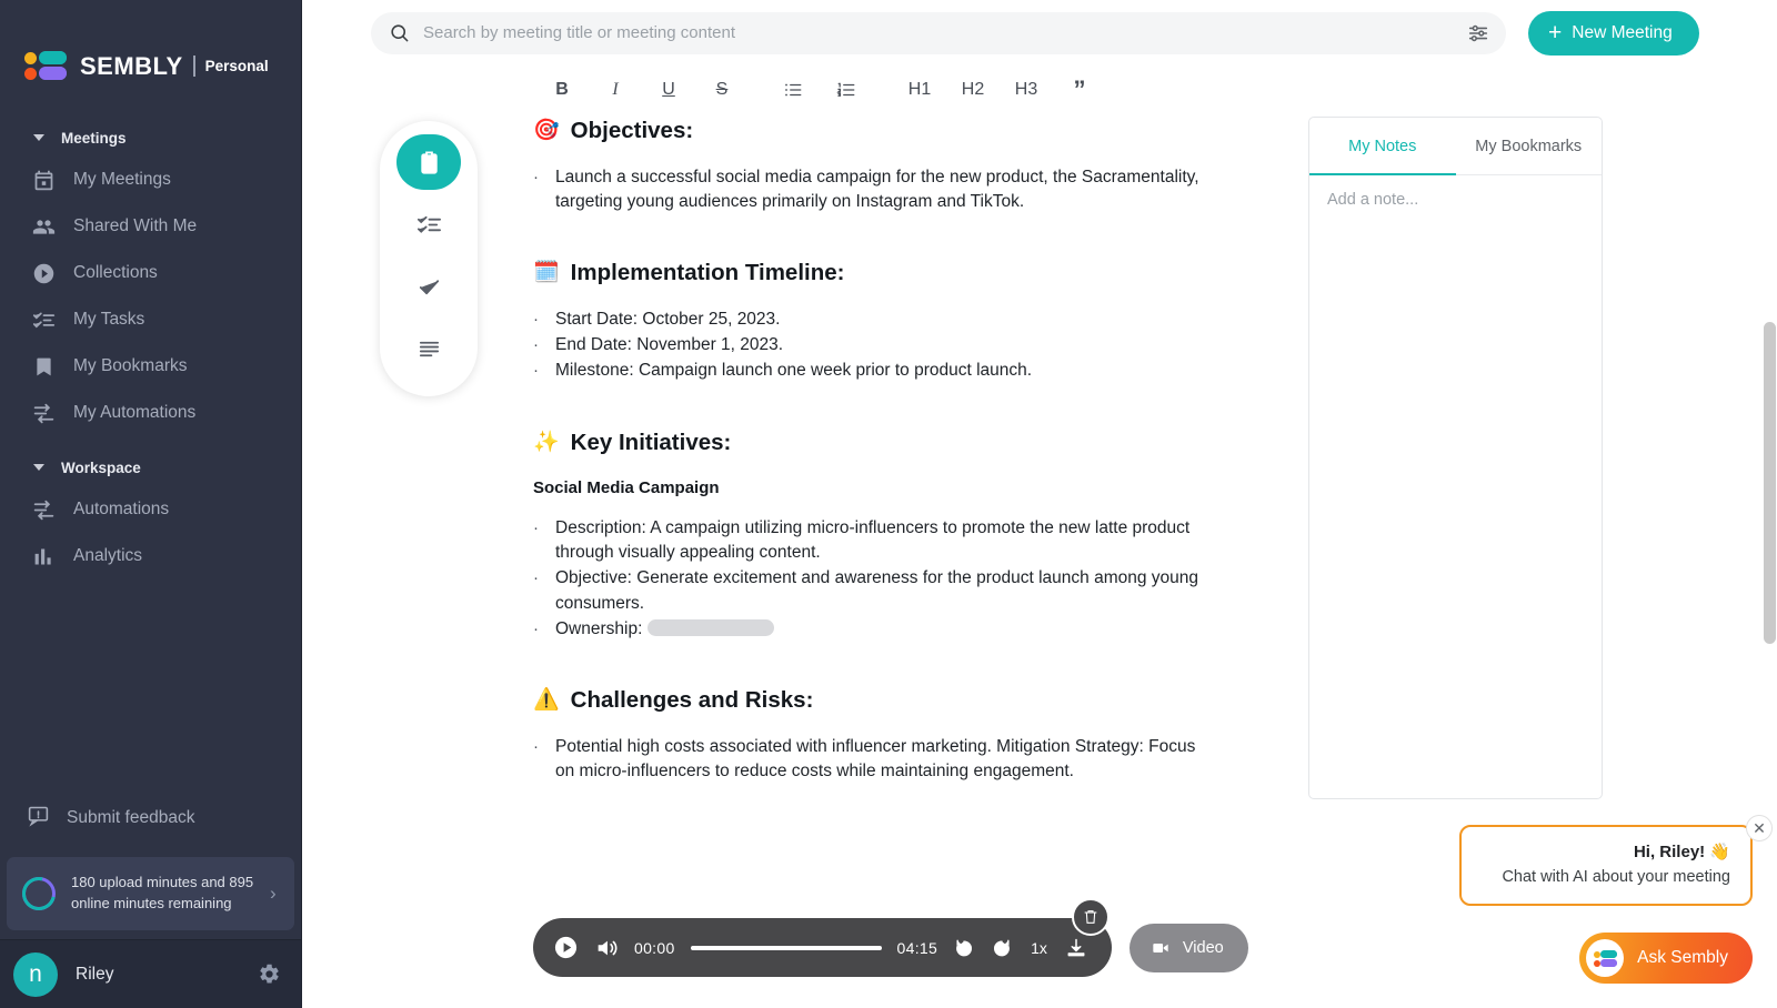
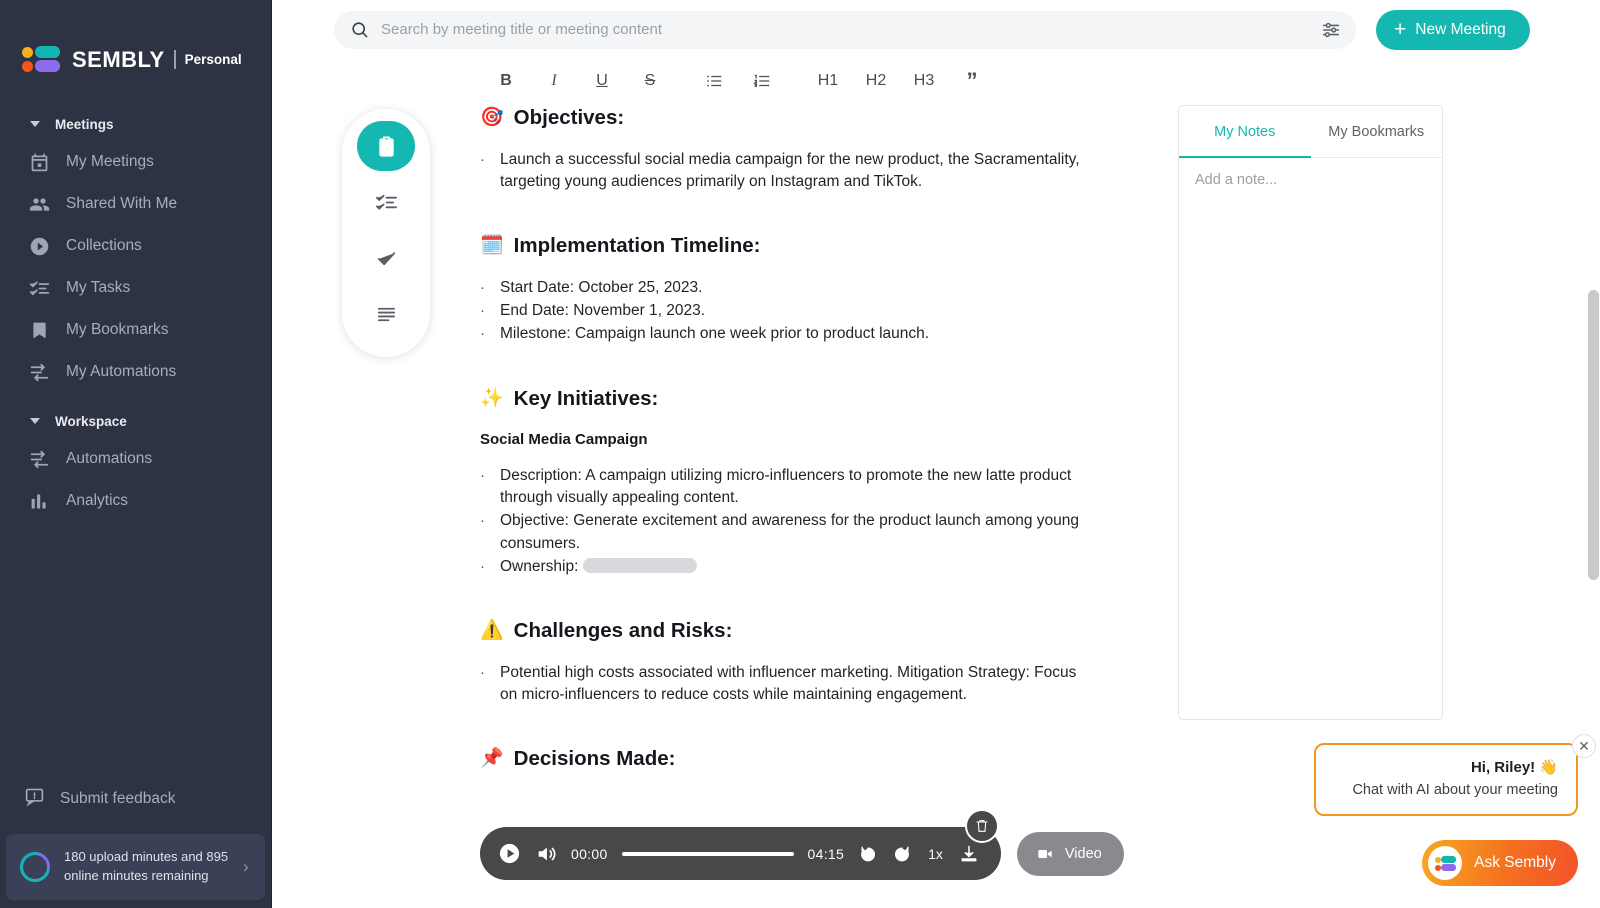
  SEMBLY
  Personal
  Meetings
  My Meetings
  Shared With Me
  Collections
  My Tasks
  My Bookmarks
  My Automations
  Workspace
  Automations
  Analytics
  Submit feedback
  180 upload minutes and 895 online minutes remaining
  ›
- n
- Riley
  Search by meeting title or meeting content
  +
  New Meeting
  B
  I
  U
  S
  H1
  H2
  H3
  ”
  🎯
  Objectives:
  ·
  Launch a successful social media campaign for the new product, the Sacramentality, targeting young audiences primarily on Instagram and TikTok.
  🗓️
  Implementation Timeline:
  ·
  Start Date: October 25, 2023.
  ·
  End Date: November 1, 2023.
  ·
  Milestone: Campaign launch one week prior to product launch.
  ✨
  Key Initiatives:
  Social Media Campaign
  ·
  Description: A campaign utilizing micro-influencers to promote the new latte product through visually appealing content.
  ·
  Objective: Generate excitement and awareness for the product launch among young consumers.
  ·
  Ownership:
  ⚠️
  Challenges and Risks:
  ·
  Potential high costs associated with influencer marketing. Mitigation Strategy: Focus on micro-influencers to reduce costs while maintaining engagement.
+ 📌
+ Decisions Made:
  My Notes
  My Bookmarks
  Add a note...
  00:00
  04:15
  1x
  Video
  Hi, Riley! 👋
  Chat with AI about your meeting
  ✕
  Ask Sembly
